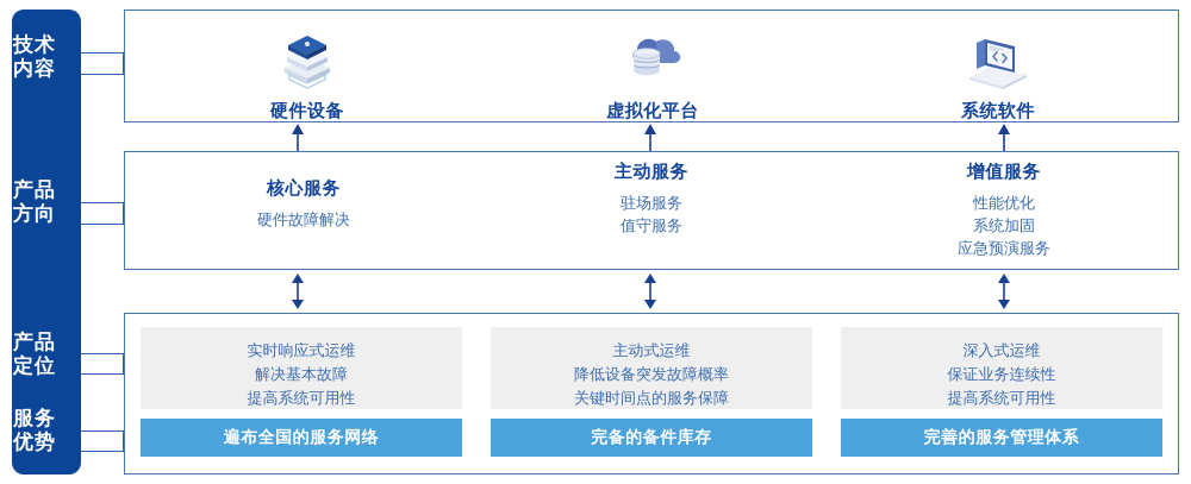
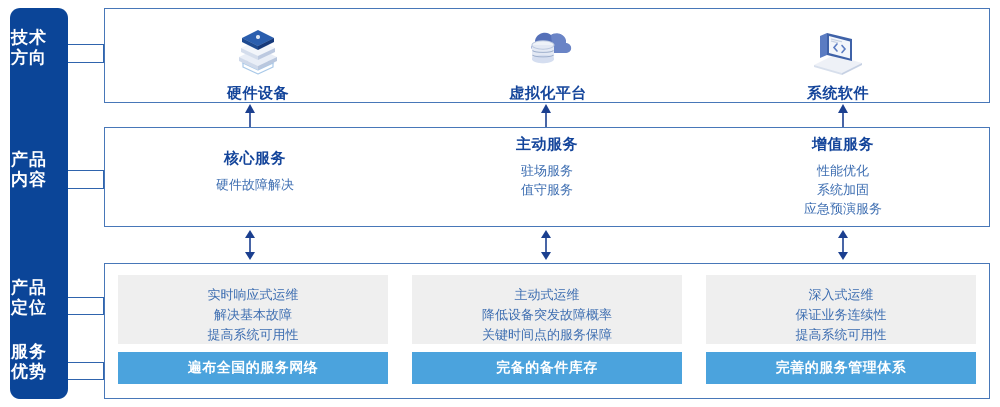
  技术
- 内容
+ 方向
  产品
- 方向
+ 内容
  产品
  定位
  服务
  优势
  硬件设备
  虚拟化平台
  系统软件
  核心服务
  硬件故障解决
  主动服务
  驻场服务
  值守服务
  增值服务
  性能优化
  系统加固
  应急预演服务
  实时响应式运维
  解决基本故障
  提高系统可用性
  主动式运维
  降低设备突发故障概率
  关键时间点的服务保障
  深入式运维
  保证业务连续性
  提高系统可用性
  遍布全国的服务网络
  完备的备件库存
  完善的服务管理体系
